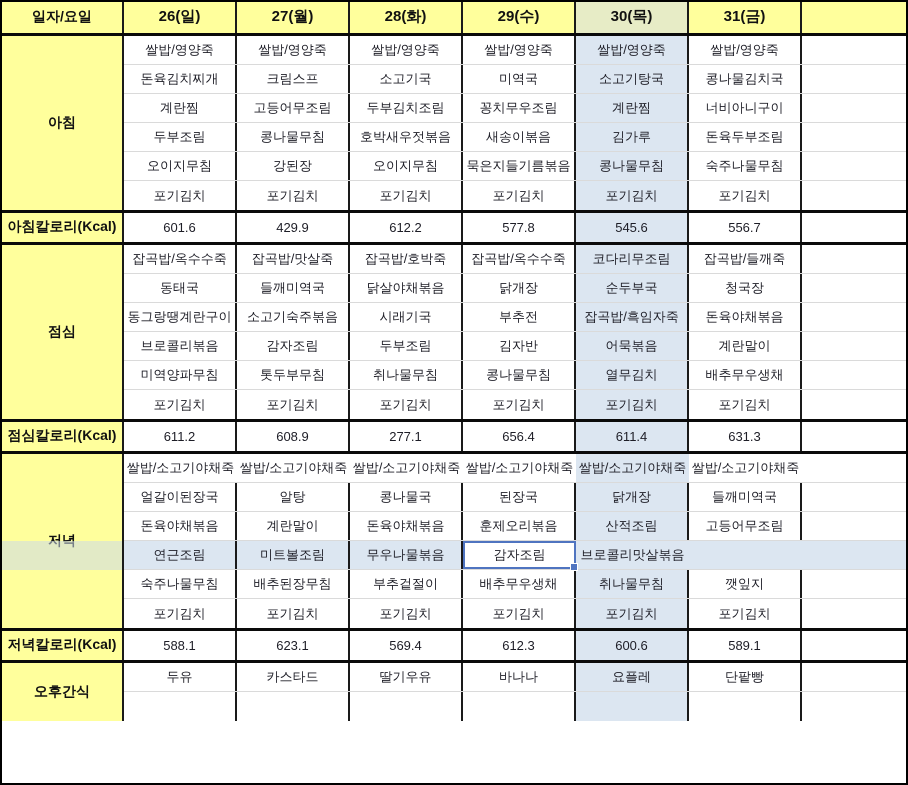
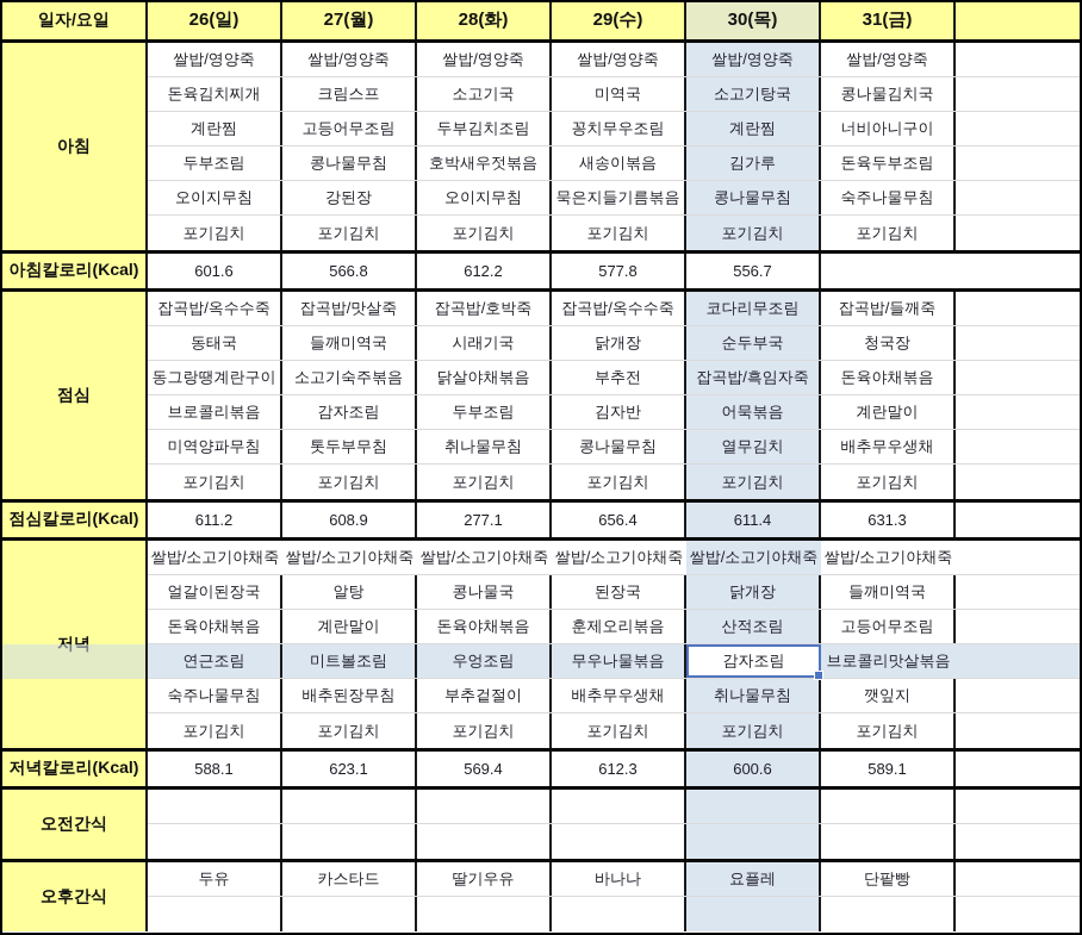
  일자/요일
  26(일)
  27(월)
  28(화)
  29(수)
  30(목)
  31(금)
  아침
  쌀밥/영양죽
  쌀밥/영양죽
  쌀밥/영양죽
  쌀밥/영양죽
  쌀밥/영양죽
  쌀밥/영양죽
  돈육김치찌개
  크림스프
  소고기국
  미역국
  소고기탕국
  콩나물김치국
  계란찜
  고등어무조림
  두부김치조림
  꽁치무우조림
  계란찜
  너비아니구이
  두부조림
  콩나물무침
  호박새우젓볶음
  새송이볶음
  김가루
  돈육두부조림
  오이지무침
  강된장
  오이지무침
  묵은지들기름볶음
  콩나물무침
  숙주나물무침
  포기김치
  포기김치
  포기김치
  포기김치
  포기김치
  포기김치
  아침칼로리(Kcal)
  601.6
- 429.9
+ 566.8
  612.2
  577.8
- 545.6
  556.7
  점심
  잡곡밥/옥수수죽
  잡곡밥/맛살죽
  잡곡밥/호박죽
  잡곡밥/옥수수죽
  코다리무조림
  잡곡밥/들깨죽
  동태국
  들깨미역국
- 닭살야채볶음
+ 시래기국
  닭개장
  순두부국
  청국장
  동그랑땡계란구이
  소고기숙주볶음
- 시래기국
+ 닭살야채볶음
  부추전
  잡곡밥/흑임자죽
  돈육야채볶음
  브로콜리볶음
  감자조림
  두부조림
  김자반
  어묵볶음
  계란말이
  미역양파무침
  톳두부무침
  취나물무침
  콩나물무침
  열무김치
  배추무우생채
  포기김치
  포기김치
  포기김치
  포기김치
  포기김치
  포기김치
  점심칼로리(Kcal)
  611.2
  608.9
  277.1
  656.4
  611.4
  631.3
  저녁
  쌀밥/소고기야채죽
  쌀밥/소고기야채죽
  쌀밥/소고기야채죽
  쌀밥/소고기야채죽
  쌀밥/소고기야채죽
  쌀밥/소고기야채죽
  얼갈이된장국
  알탕
  콩나물국
  된장국
  닭개장
  들깨미역국
  돈육야채볶음
  계란말이
  돈육야채볶음
  훈제오리볶음
  산적조림
  고등어무조림
  연근조림
  미트볼조림
+ 우엉조림
  무우나물볶음
  감자조림
  브로콜리맛살볶음
  숙주나물무침
  배추된장무침
  부추겉절이
  배추무우생채
  취나물무침
  깻잎지
  포기김치
  포기김치
  포기김치
  포기김치
  포기김치
  포기김치
  저녁칼로리(Kcal)
  588.1
  623.1
  569.4
  612.3
  600.6
  589.1
+ 오전간식
  오후간식
  두유
  카스타드
  딸기우유
  바나나
  요플레
  단팥빵
